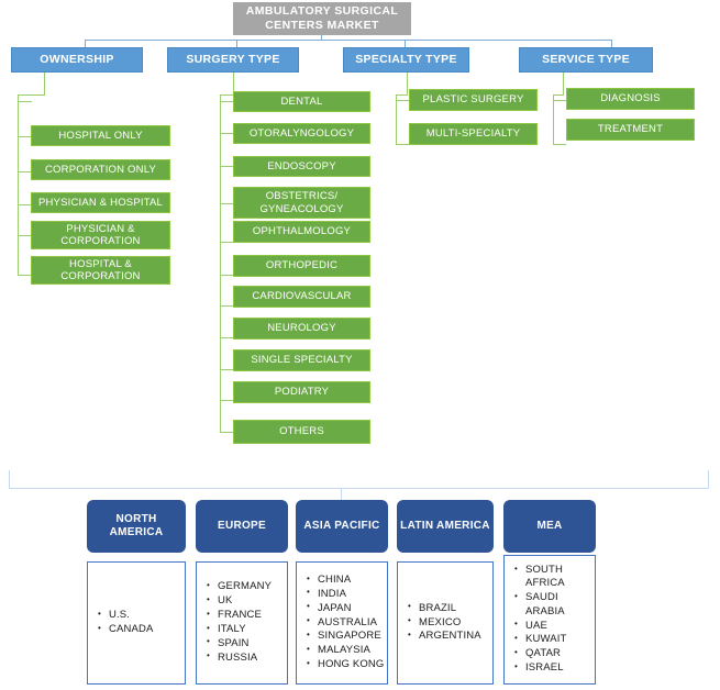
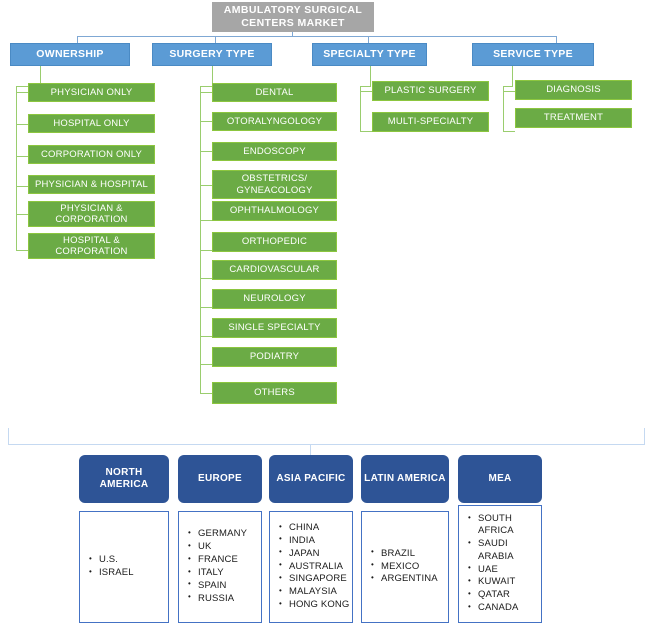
  AMBULATORY SURGICAL CENTERS MARKET
  OWNERSHIP
  SURGERY TYPE
  SPECIALTY TYPE
  SERVICE TYPE
+ PHYSICIAN ONLY
  HOSPITAL ONLY
  CORPORATION ONLY
  PHYSICIAN & HOSPITAL
  PHYSICIAN & CORPORATION
  HOSPITAL & CORPORATION
  DENTAL
  OTORALYNGOLOGY
  ENDOSCOPY
  OBSTETRICS/ GYNEACOLOGY
  OPHTHALMOLOGY
  ORTHOPEDIC
  CARDIOVASCULAR
  NEUROLOGY
  SINGLE SPECIALTY
  PODIATRY
  OTHERS
  PLASTIC SURGERY
  MULTI-SPECIALTY
  DIAGNOSIS
  TREATMENT
  NORTH AMERICA
  EUROPE
  ASIA PACIFIC
  LATIN AMERICA
  MEA
  U.S.
- CANADA
+ ISRAEL
  GERMANY
  UK
  FRANCE
  ITALY
  SPAIN
  RUSSIA
  CHINA
  INDIA
  JAPAN
  AUSTRALIA
  SINGAPORE
  MALAYSIA
  HONG KONG
  BRAZIL
  MEXICO
  ARGENTINA
  SOUTH AFRICA
  SAUDI ARABIA
  UAE
  KUWAIT
  QATAR
- ISRAEL
+ CANADA
